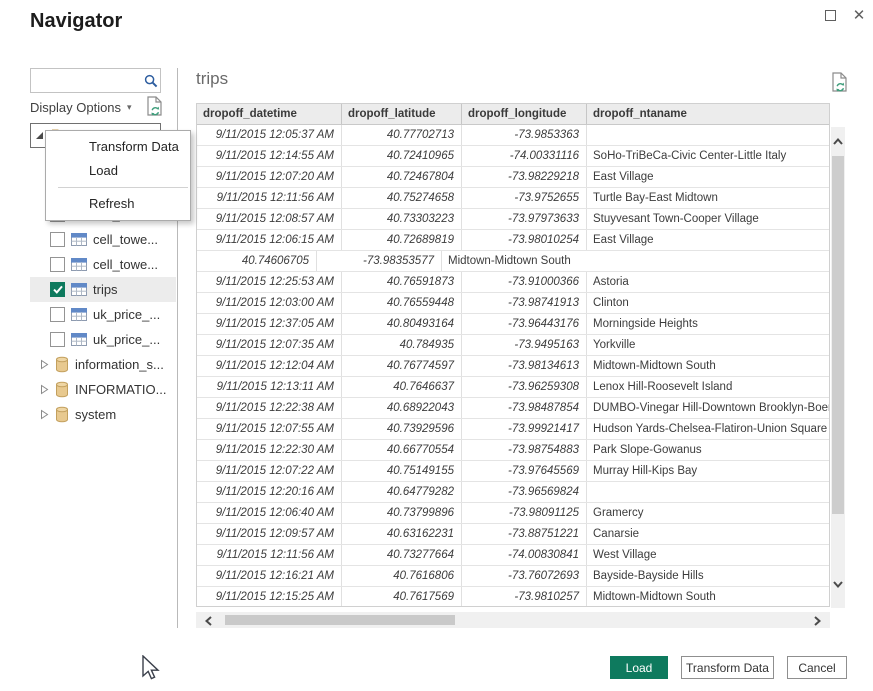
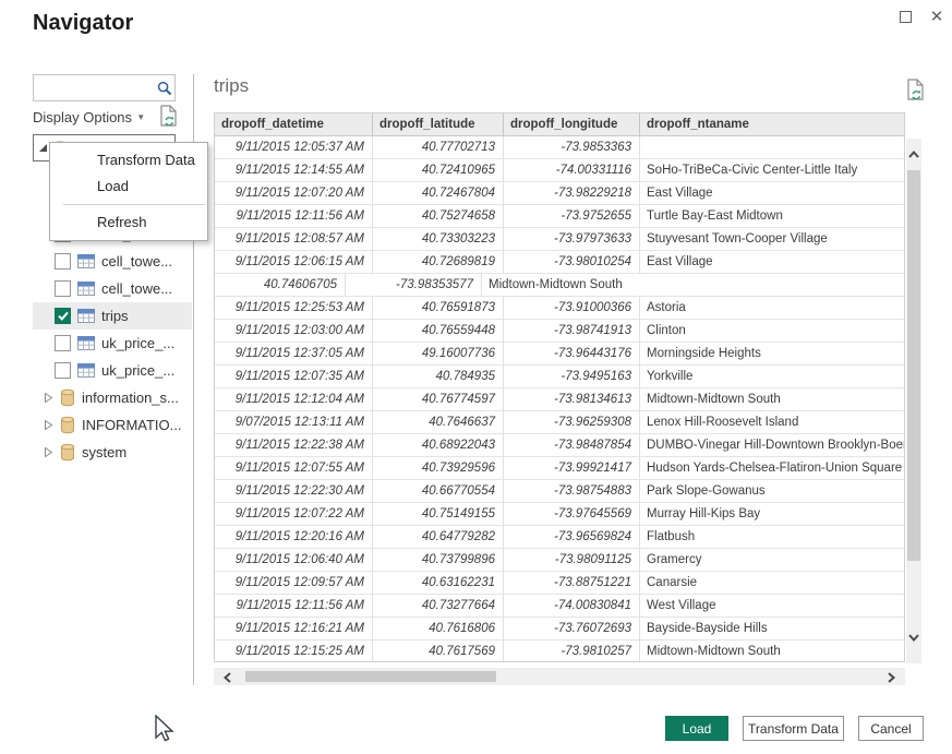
  Navigator
  ✕
  Display Options
  ▾
  cell_towe...
  cell_towe...
  trips
  uk_price_...
  uk_price_...
  information_s...
  INFORMATIO...
  system
  Transform Data
  Load
  Refresh
  trips
  dropoff_datetime
  dropoff_latitude
  dropoff_longitude
  dropoff_ntaname
  9/11/2015 12:05:37 AM
  40.77702713
  -73.9853363
  9/11/2015 12:14:55 AM
  40.72410965
  -74.00331116
  SoHo-TriBeCa-Civic Center-Little Italy
  9/11/2015 12:07:20 AM
  40.72467804
  -73.98229218
  East Village
  9/11/2015 12:11:56 AM
  40.75274658
  -73.9752655
  Turtle Bay-East Midtown
  9/11/2015 12:08:57 AM
  40.73303223
  -73.97973633
  Stuyvesant Town-Cooper Village
  9/11/2015 12:06:15 AM
  40.72689819
  -73.98010254
  East Village
  40.74606705
  -73.98353577
  Midtown-Midtown South
  9/11/2015 12:25:53 AM
  40.76591873
  -73.91000366
  Astoria
  9/11/2015 12:03:00 AM
  40.76559448
  -73.98741913
  Clinton
  9/11/2015 12:37:05 AM
- 40.80493164
+ 49.16007736
  -73.96443176
  Morningside Heights
  9/11/2015 12:07:35 AM
  40.784935
  -73.9495163
  Yorkville
  9/11/2015 12:12:04 AM
  40.76774597
  -73.98134613
  Midtown-Midtown South
- 9/11/2015 12:13:11 AM
+ 9/07/2015 12:13:11 AM
  40.7646637
  -73.96259308
  Lenox Hill-Roosevelt Island
  9/11/2015 12:22:38 AM
  40.68922043
  -73.98487854
  DUMBO-Vinegar Hill-Downtown Brooklyn-Boe
  9/11/2015 12:07:55 AM
  40.73929596
  -73.99921417
  Hudson Yards-Chelsea-Flatiron-Union Square
  9/11/2015 12:22:30 AM
  40.66770554
  -73.98754883
  Park Slope-Gowanus
  9/11/2015 12:07:22 AM
  40.75149155
  -73.97645569
  Murray Hill-Kips Bay
  9/11/2015 12:20:16 AM
  40.64779282
  -73.96569824
+ Flatbush
  9/11/2015 12:06:40 AM
  40.73799896
  -73.98091125
  Gramercy
  9/11/2015 12:09:57 AM
  40.63162231
  -73.88751221
  Canarsie
  9/11/2015 12:11:56 AM
  40.73277664
  -74.00830841
  West Village
  9/11/2015 12:16:21 AM
  40.7616806
  -73.76072693
  Bayside-Bayside Hills
  9/11/2015 12:15:25 AM
  40.7617569
  -73.9810257
  Midtown-Midtown South
  Load
  Transform Data
  Cancel
